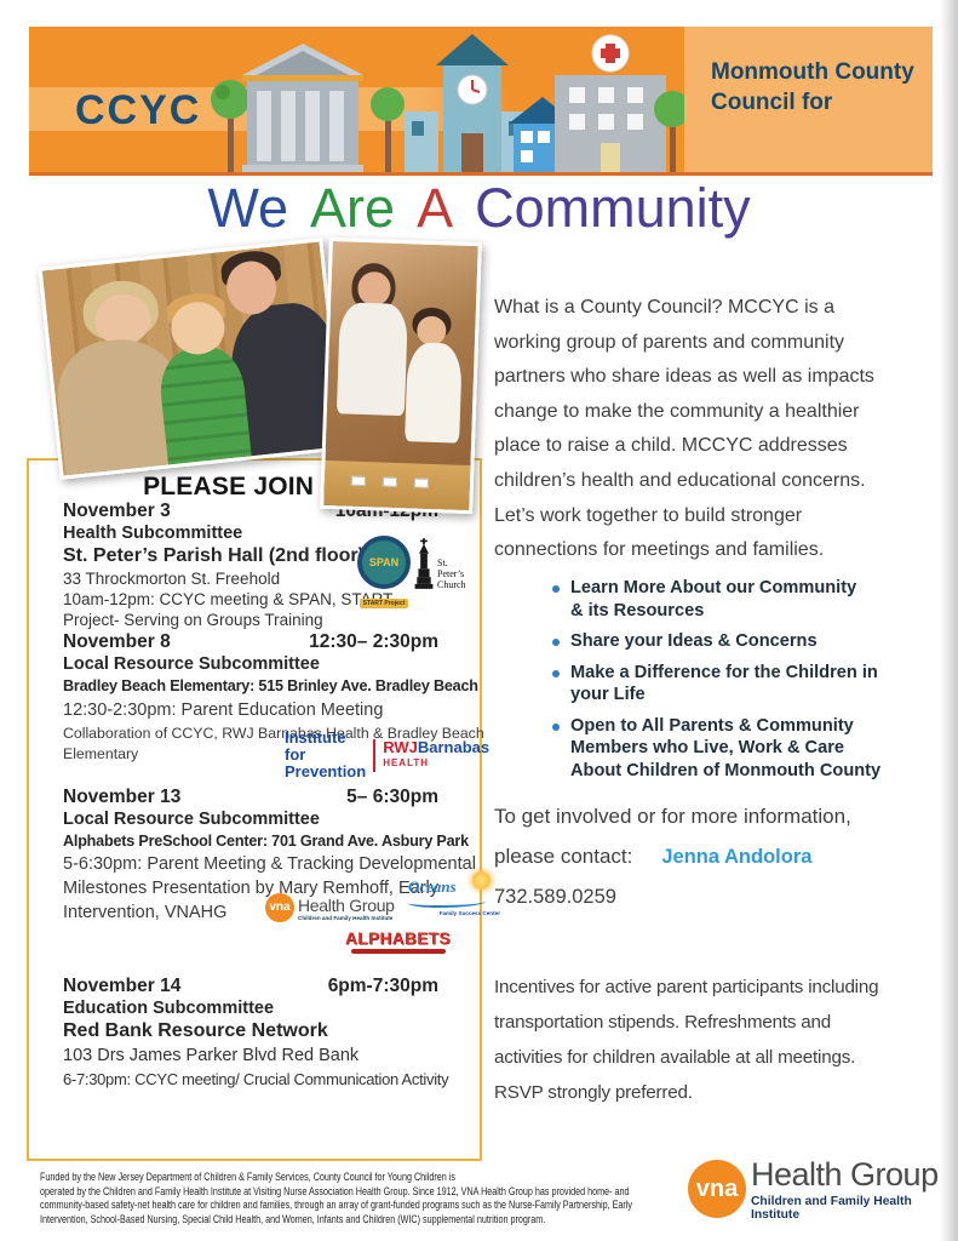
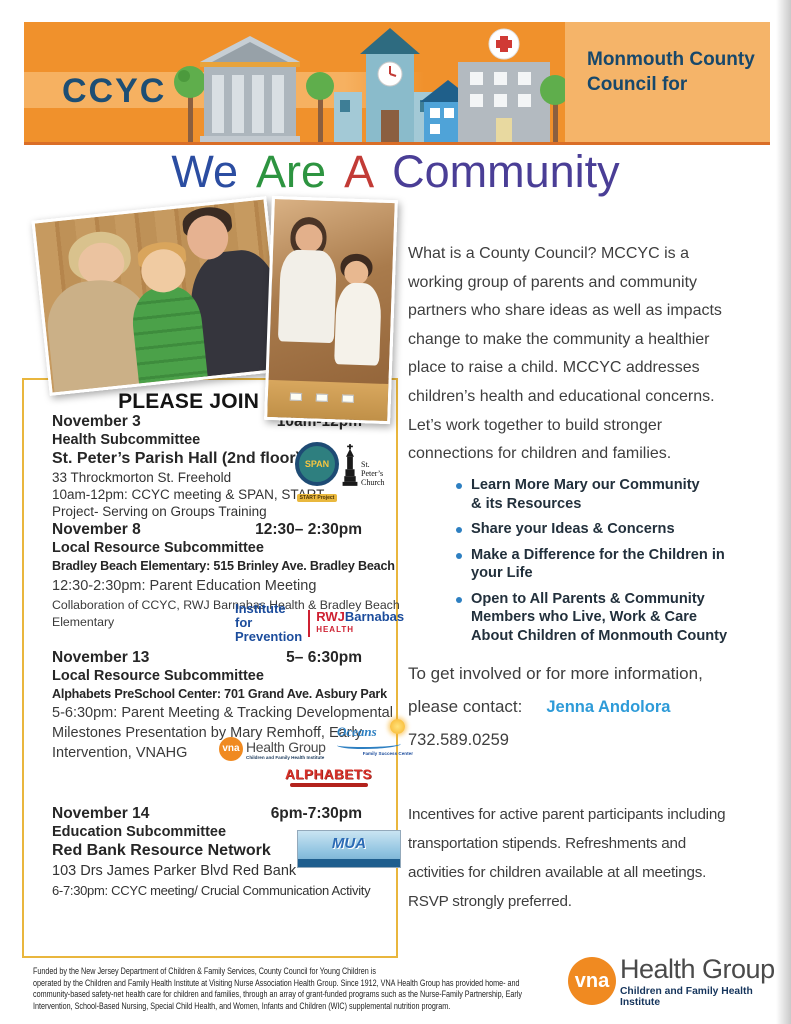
  CCYC
  Monmouth County
  Council for
  We Are A Community
  PLEASE JOIN
  November 3
  Health Subcommittee
  St. Peter’s Parish Hall (2nd floor
  33 Throckmorton St. Freehold
  10am-12pm: CCYC meeting & SPAN, ST
  Project- Serving on Groups Training
  SPAN
  St.
  Peter’s
  Church
  November 8
  12:30– 2:30pm
  Local Resource Subcommittee
  Bradley Beach Elementary: 515 Brinley Ave. Bradley Beach
  12:30-2:30pm: Parent Education Meeting
  Collaboration of CCYC, RWJ Barnabas Health & Bradley Beach
  Elementary
  Institute for
  Prevention
  RWJBarnabas
  HEALTH
  November 13
  5– 6:30pm
  Local Resource Subcommittee
  Alphabets PreSchool Center: 701 Grand Ave. Asbury Park
  5-6:30pm: Parent Meeting & Tracking Developmental
  Milestones Presentation by Mary Remhoff, Early
  Intervention, VNAHG
  vna
  Health Group
  Oceans
  ALPHABETS
  November 14
  6pm-7:30pm
  Education Subcommittee
  Red Bank Resource Network
  103 Drs James Parker Blvd Red Bank
  6-7:30pm: CCYC meeting/ Crucial Communication Activity
+ MUA
  What is a County Council? MCCYC is a
  working group of parents and community
  partners who share ideas as well as impacts
  change to make the community a healthier
  place to raise a child. MCCYC addresses
  children’s health and educational concerns.
  Let’s work together to build stronger
- connections for meetings and families.
+ connections for children and families.
- Learn More About our Community
+ Learn More Mary our Community
  & its Resources
  Share your Ideas & Concerns
  Make a Difference for the Children in
  your Life
  Open to All Parents & Community
  Members who Live, Work & Care
  About Children of Monmouth County
  To get involved or for more information,
  please contact:
  Jenna Andolora
  732.589.0259
  Incentives for active parent participants including
  transportation stipends. Refreshments and
  activities for children available at all meetings.
  RSVP strongly preferred.
  Funded by the New Jersey Department of Children & Family Services, County Council for Young Children is
  operated by the Children and Family Health Institute at Visiting Nurse Association Health Group. Since 1912, VNA Health Group has provided home- and
  community-based safety-net health care for children and families, through an array of grant-funded programs such as the Nurse-Family Partnership, Early
  Intervention, School-Based Nursing, Special Child Health, and Women, Infants and Children (WIC) supplemental nutrition program.
  vna
  Health Group
  Children and Family Health Institute
